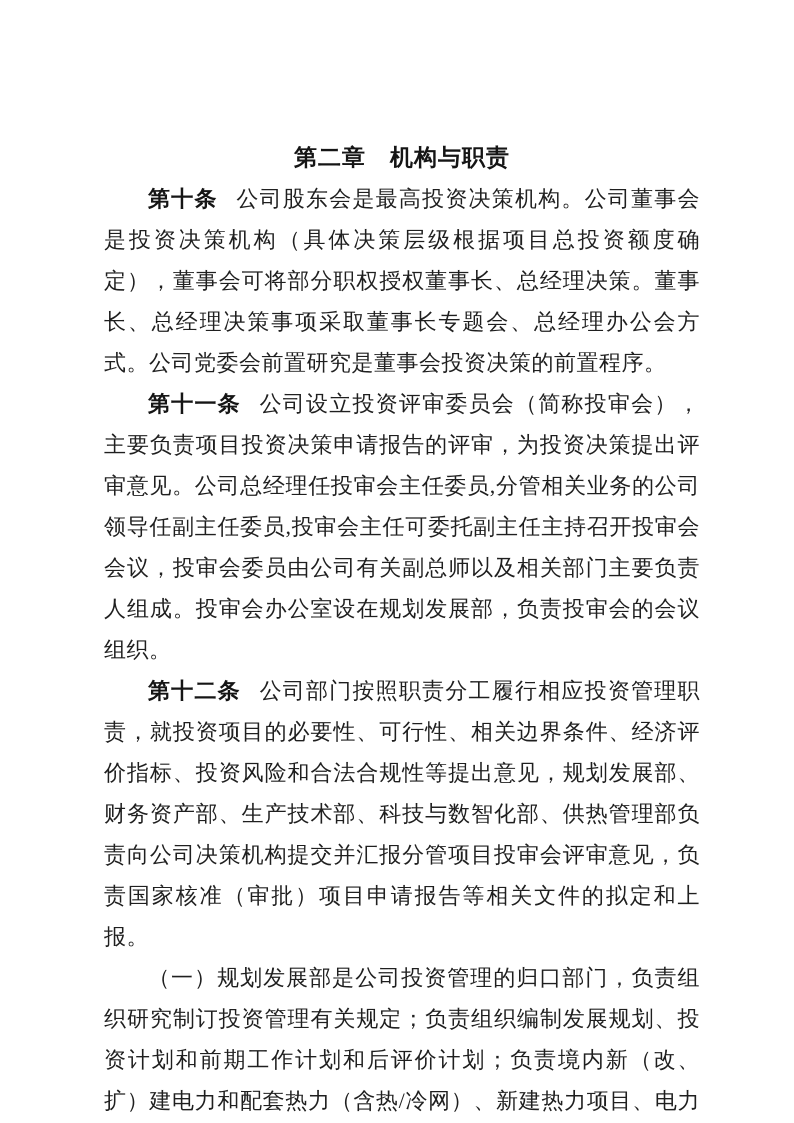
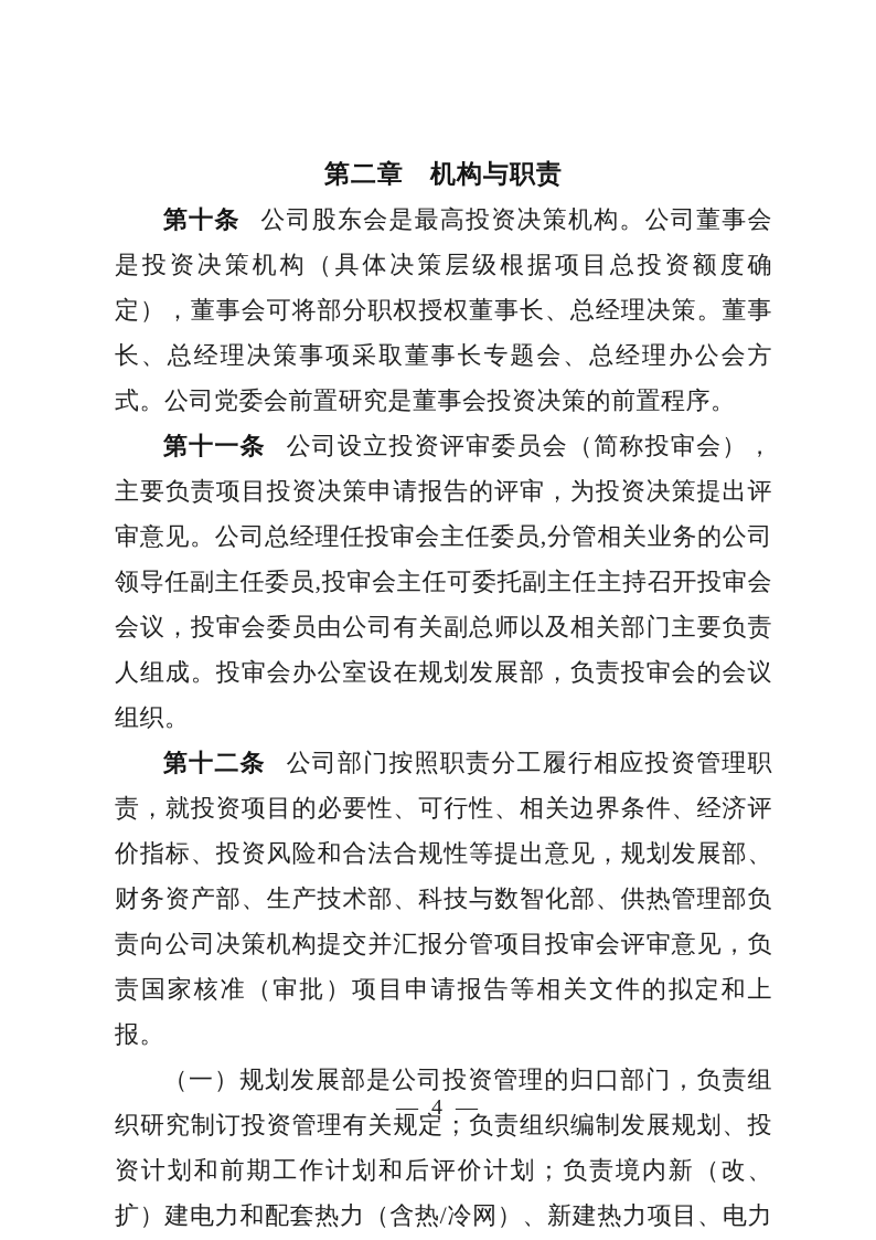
  第二章 机构与职责
  第十条 公司股东会是最高投资决策机构。公司董事会是投资决策机构（具体决策层级根据项目总投资额度确定），董事会可将部分职权授权董事长、总经理决策。董事长、总经理决策事项采取董事长专题会、总经理办公会方式。公司党委会前置研究是董事会投资决策的前置程序。
  第十一条 公司设立投资评审委员会（简称投审会），主要负责项目投资决策申请报告的评审，为投资决策提出评审意见。公司总经理任投审会主任委员,分管相关业务的公司领导任副主任委员,投审会主任可委托副主任主持召开投审会会议，投审会委员由公司有关副总师以及相关部门主要负责人组成。投审会办公室设在规划发展部，负责投审会的会议组织。
  第十二条 公司部门按照职责分工履行相应投资管理职责，就投资项目的必要性、可行性、相关边界条件、经济评价指标、投资风险和合法合规性等提出意见，规划发展部、财务资产部、生产技术部、科技与数智化部、供热管理部负责向公司决策机构提交并汇报分管项目投审会评审意见，负责国家核准（审批）项目申请报告等相关文件的拟定和上报。
  （一）规划发展部是公司投资管理的归口部门，负责组织研究制订投资管理有关规定；负责组织编制发展规划、投资计划和前期工作计划和后评价计划；负责境内新（改、扩）建电力和配套热力（含热/冷网）、新建热力项目、电力
+ — 4 —
